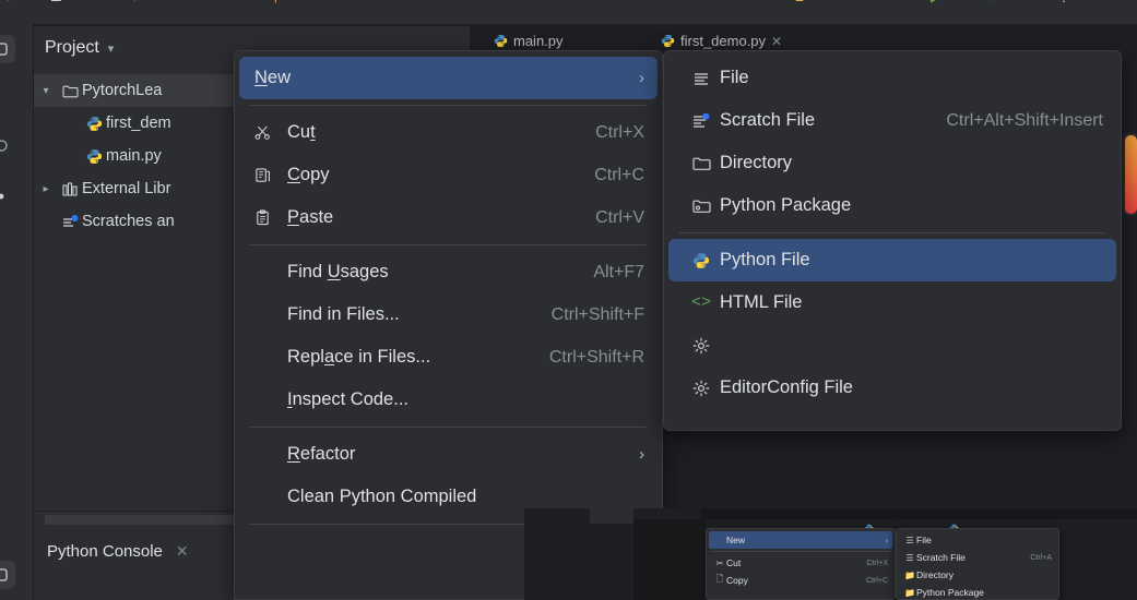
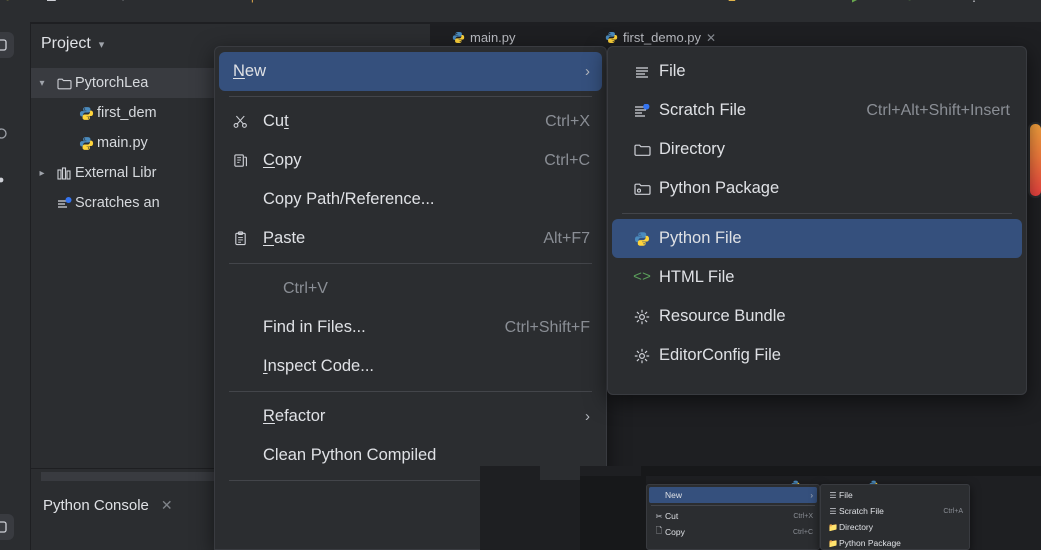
  Project
  ▾
  ▾
  PytorchLea
  first_dem
  main.py
  ▸
  External Libr
  Scratches an
  main.py
  first_demo.py
  ✕
  Python Console
  ✕
  New
  ›
  Cut
  Ctrl+X
  Copy
  Ctrl+C
+ Copy Path/Reference...
  Paste
- Ctrl+V
+ Alt+F7
- Find Usages
- Alt+F7
+ Ctrl+V
  Find in Files...
  Ctrl+Shift+F
- Replace in Files...
- Ctrl+Shift+R
  Inspect Code...
  Refactor
  ›
  Clean Python Compiled
  File
  Scratch File
  Ctrl+Alt+Shift+Insert
  Directory
  Python Package
  Python File
  <>
  HTML File
+ Resource Bundle
  EditorConfig File
  New
  ›
  ✂
  Cut
  🗋
  Copy
  ☰
  File
  ☰
  Scratch File
  📁
  Directory
  📁
  Python Package
